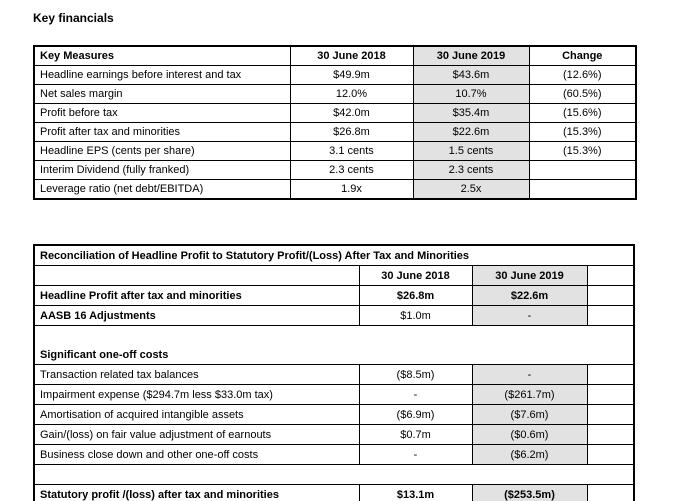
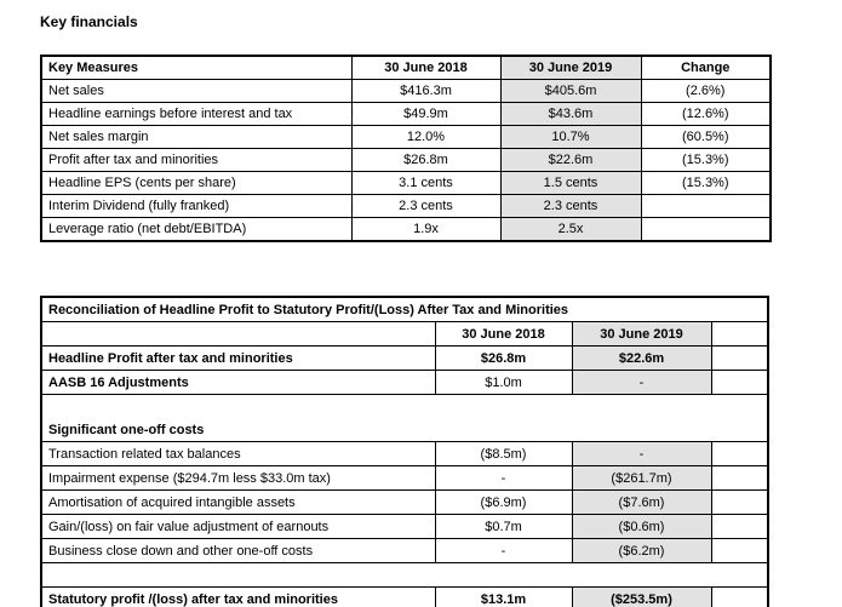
  Key financials
  Key Measures	30 June 2018	30 June 2019	Change
+ Net sales	$416.3m	$405.6m	(2.6%)
  Headline earnings before interest and tax	$49.9m	$43.6m	(12.6%)
  Net sales margin	12.0%	10.7%	(60.5%)
- Profit before tax	$42.0m	$35.4m	(15.6%)
  Profit after tax and minorities	$26.8m	$22.6m	(15.3%)
  Headline EPS (cents per share)	3.1 cents	1.5 cents	(15.3%)
  Interim Dividend (fully franked)	2.3 cents	2.3 cents
  Leverage ratio (net debt/EBITDA)	1.9x	2.5x
  Reconciliation of Headline Profit to Statutory Profit/(Loss) After Tax and Minorities
  	30 June 2018	30 June 2019
  Headline Profit after tax and minorities	$26.8m	$22.6m
  AASB 16 Adjustments	$1.0m	-
  Significant one-off costs
  Transaction related tax balances	($8.5m)	-
  Impairment expense ($294.7m less $33.0m tax)	-	($261.7m)
  Amortisation of acquired intangible assets	($6.9m)	($7.6m)
  Gain/(loss) on fair value adjustment of earnouts	$0.7m	($0.6m)
  Business close down and other one-off costs	-	($6.2m)
  Statutory profit /(loss) after tax and minorities	$13.1m	($253.5m)
